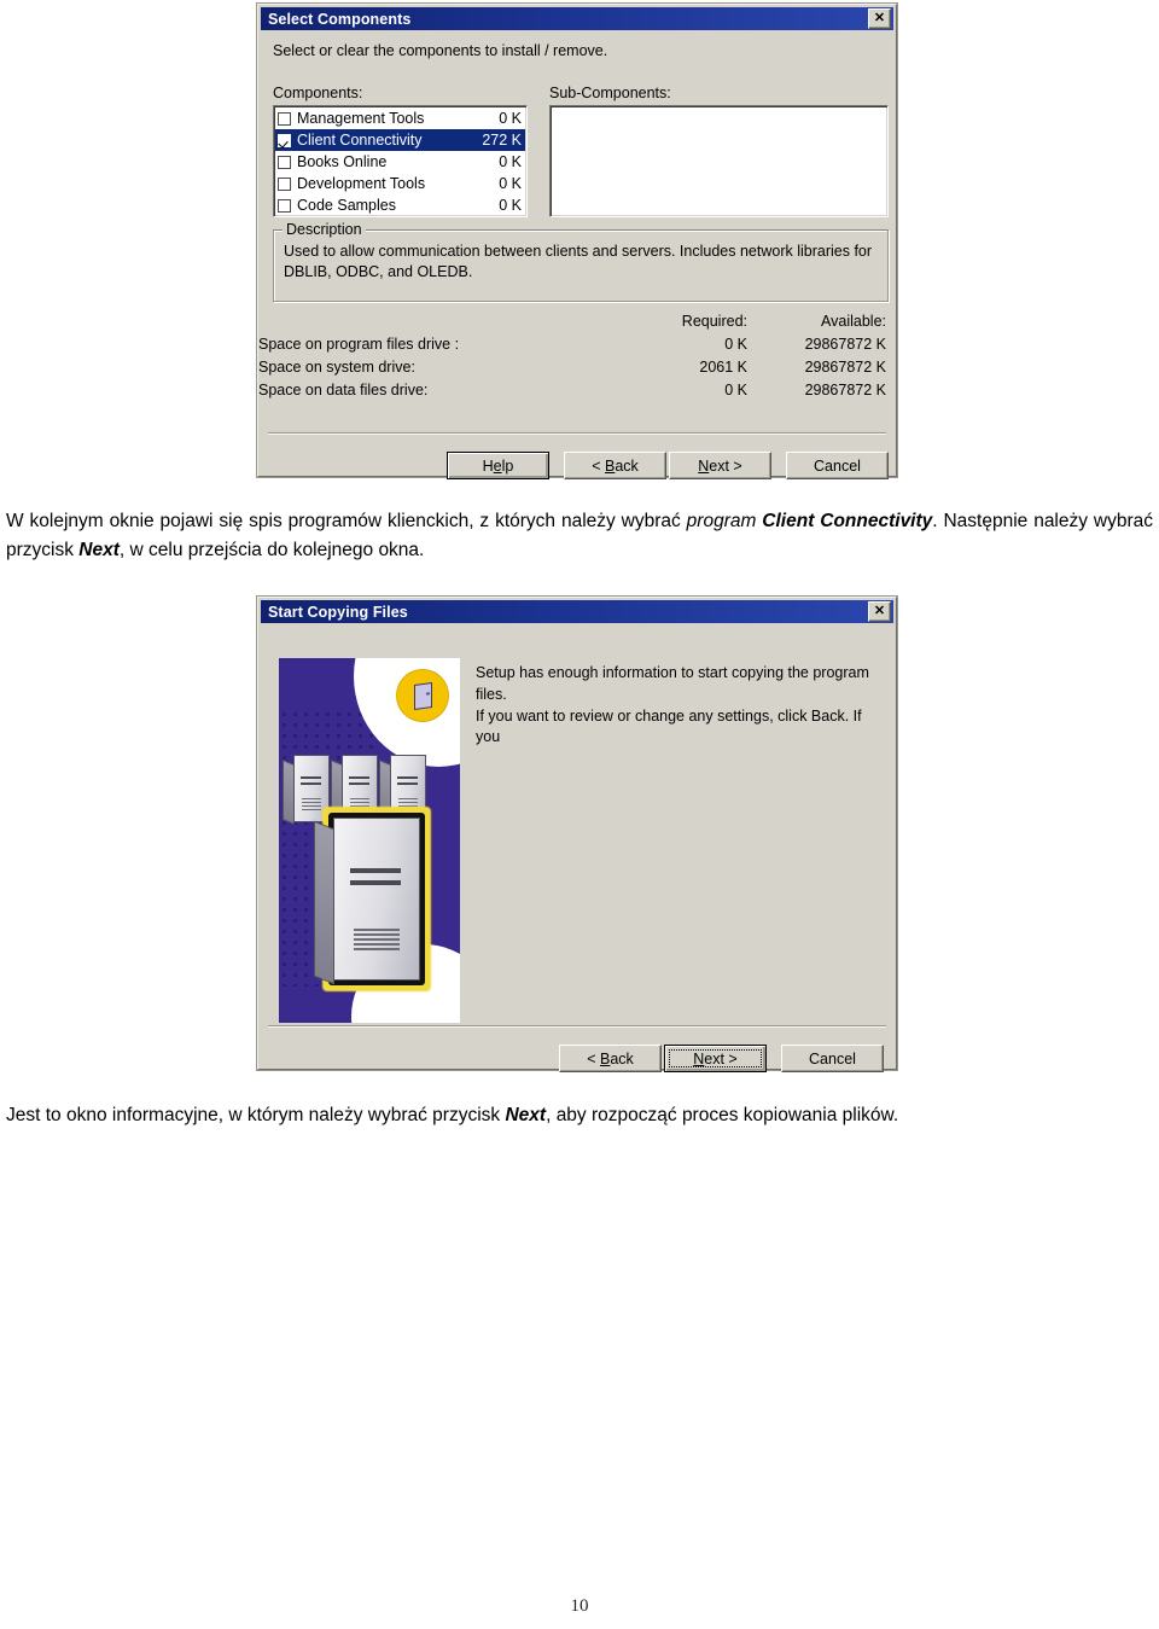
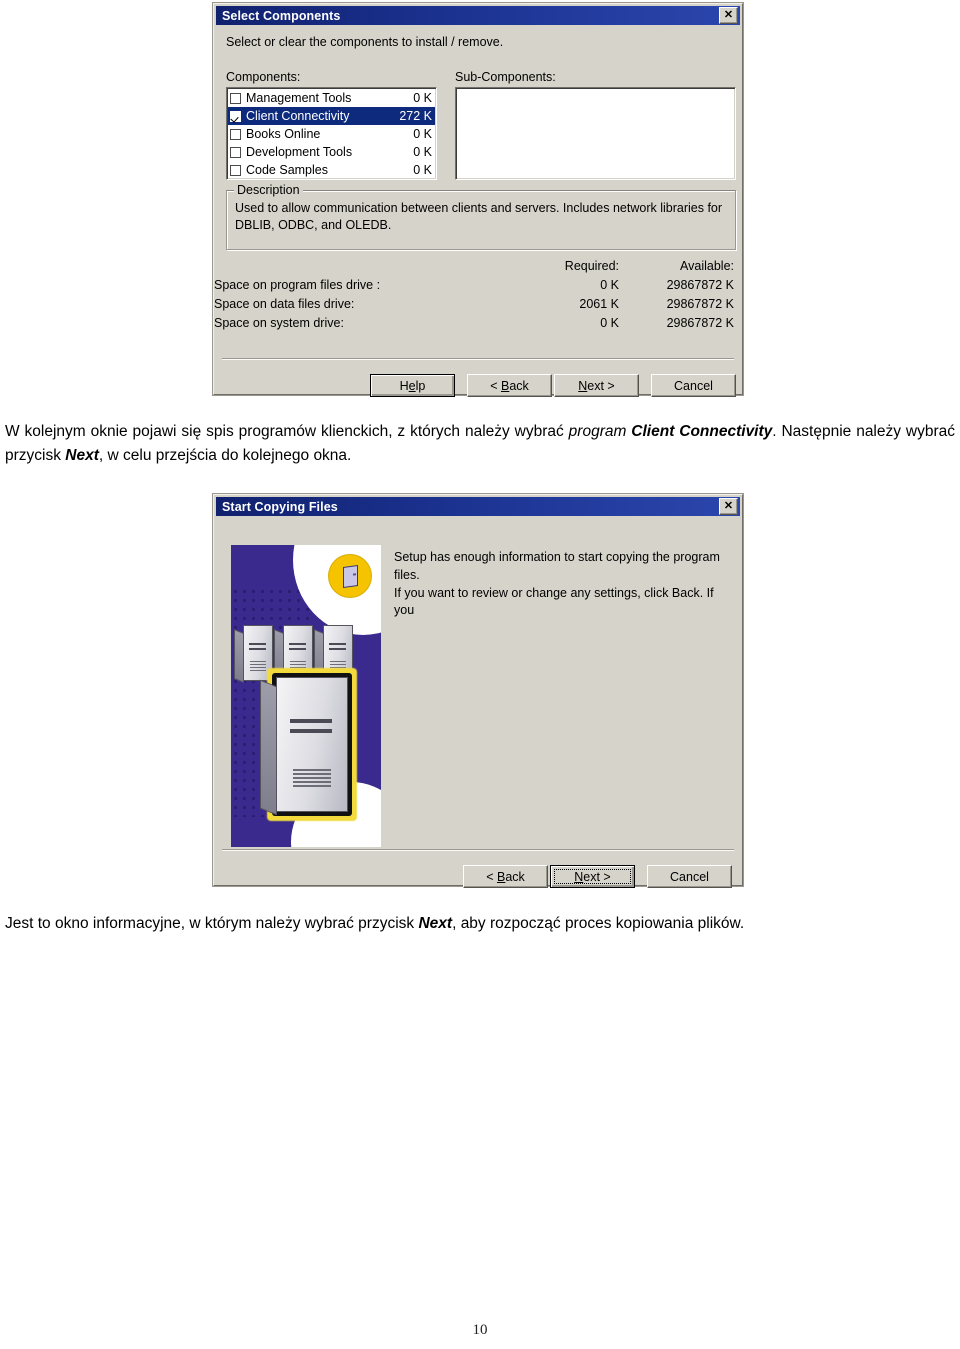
  Select Components
  ✕
  Select or clear the components to install / remove.
  Components:
  Sub-Components:
  Management Tools
  0 K
  Client Connectivity
  272 K
  Books Online
  0 K
  Development Tools
  0 K
  Code Samples
  0 K
  Description
  Used to allow communication between clients and servers. Includes network libraries for DBLIB, ODBC, and OLEDB.
  Required:
  Available:
  Space on program files drive :
  0 K
  29867872 K
- Space on system drive:
+ Space on data files drive:
  2061 K
  29867872 K
- Space on data files drive:
+ Space on system drive:
  0 K
  29867872 K
  Help
  < Back
  Next >
  Cancel
  W kolejnym oknie pojawi się spis programów klienckich, z których należy wybrać program Client Connectivity. Następnie należy wybrać przycisk Next, w celu przejścia do kolejnego okna.
  Start Copying Files
  ✕
  Setup has enough information to start copying the program files.
  If you want to review or change any settings, click Back. If you
  < Back
  Next >
  Cancel
  Jest to okno informacyjne, w którym należy wybrać przycisk Next, aby rozpocząć proces kopiowania plików.
  10
